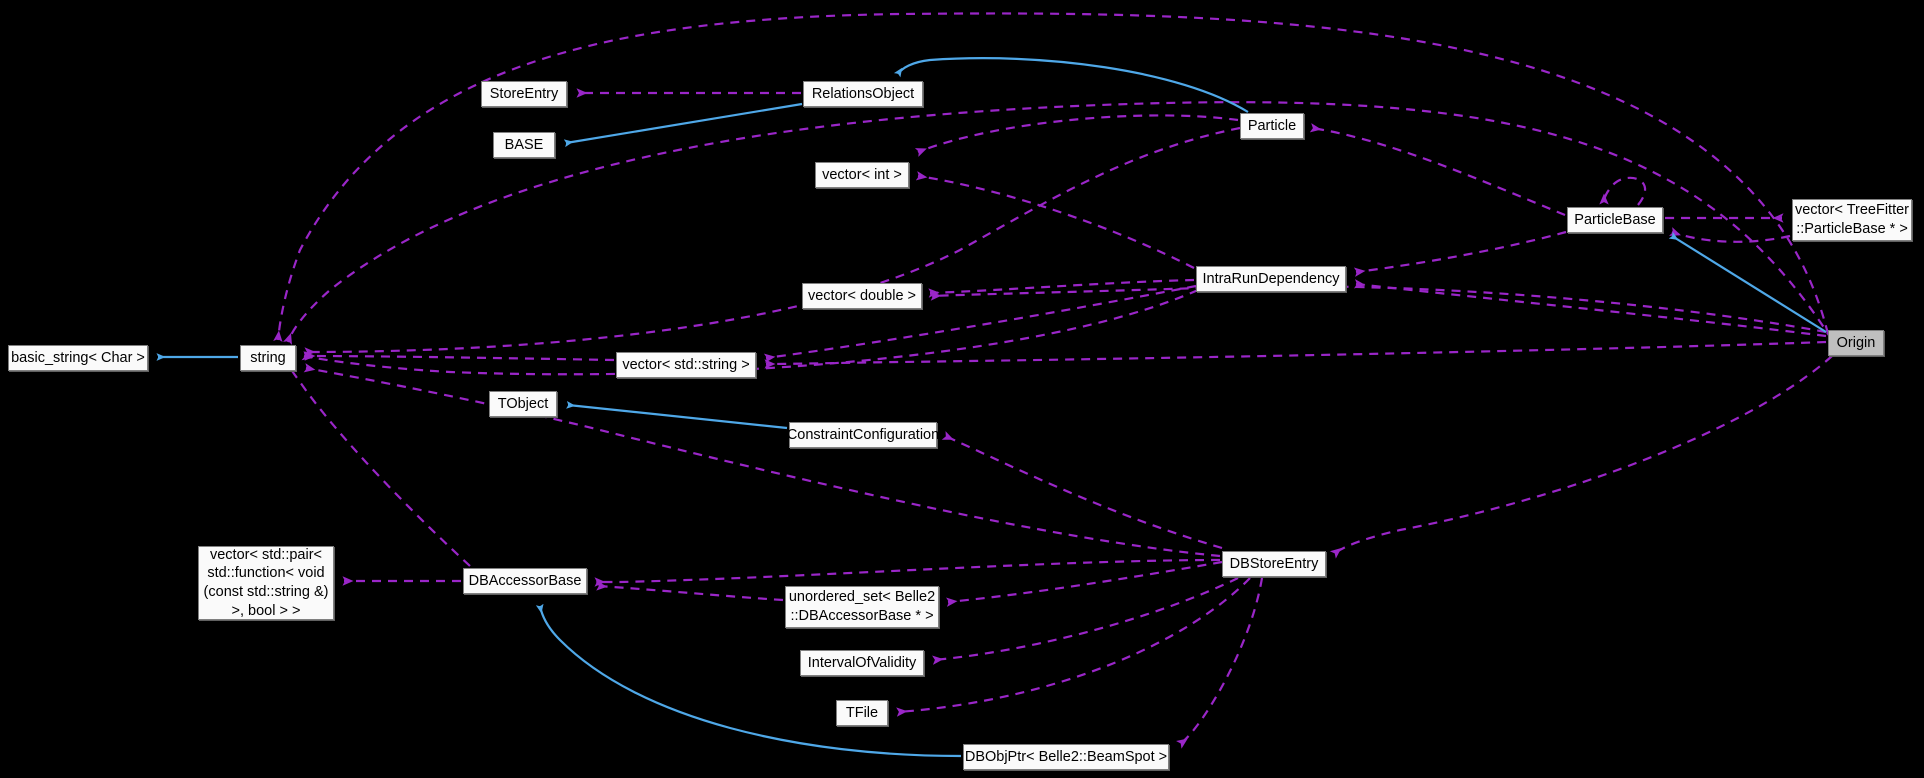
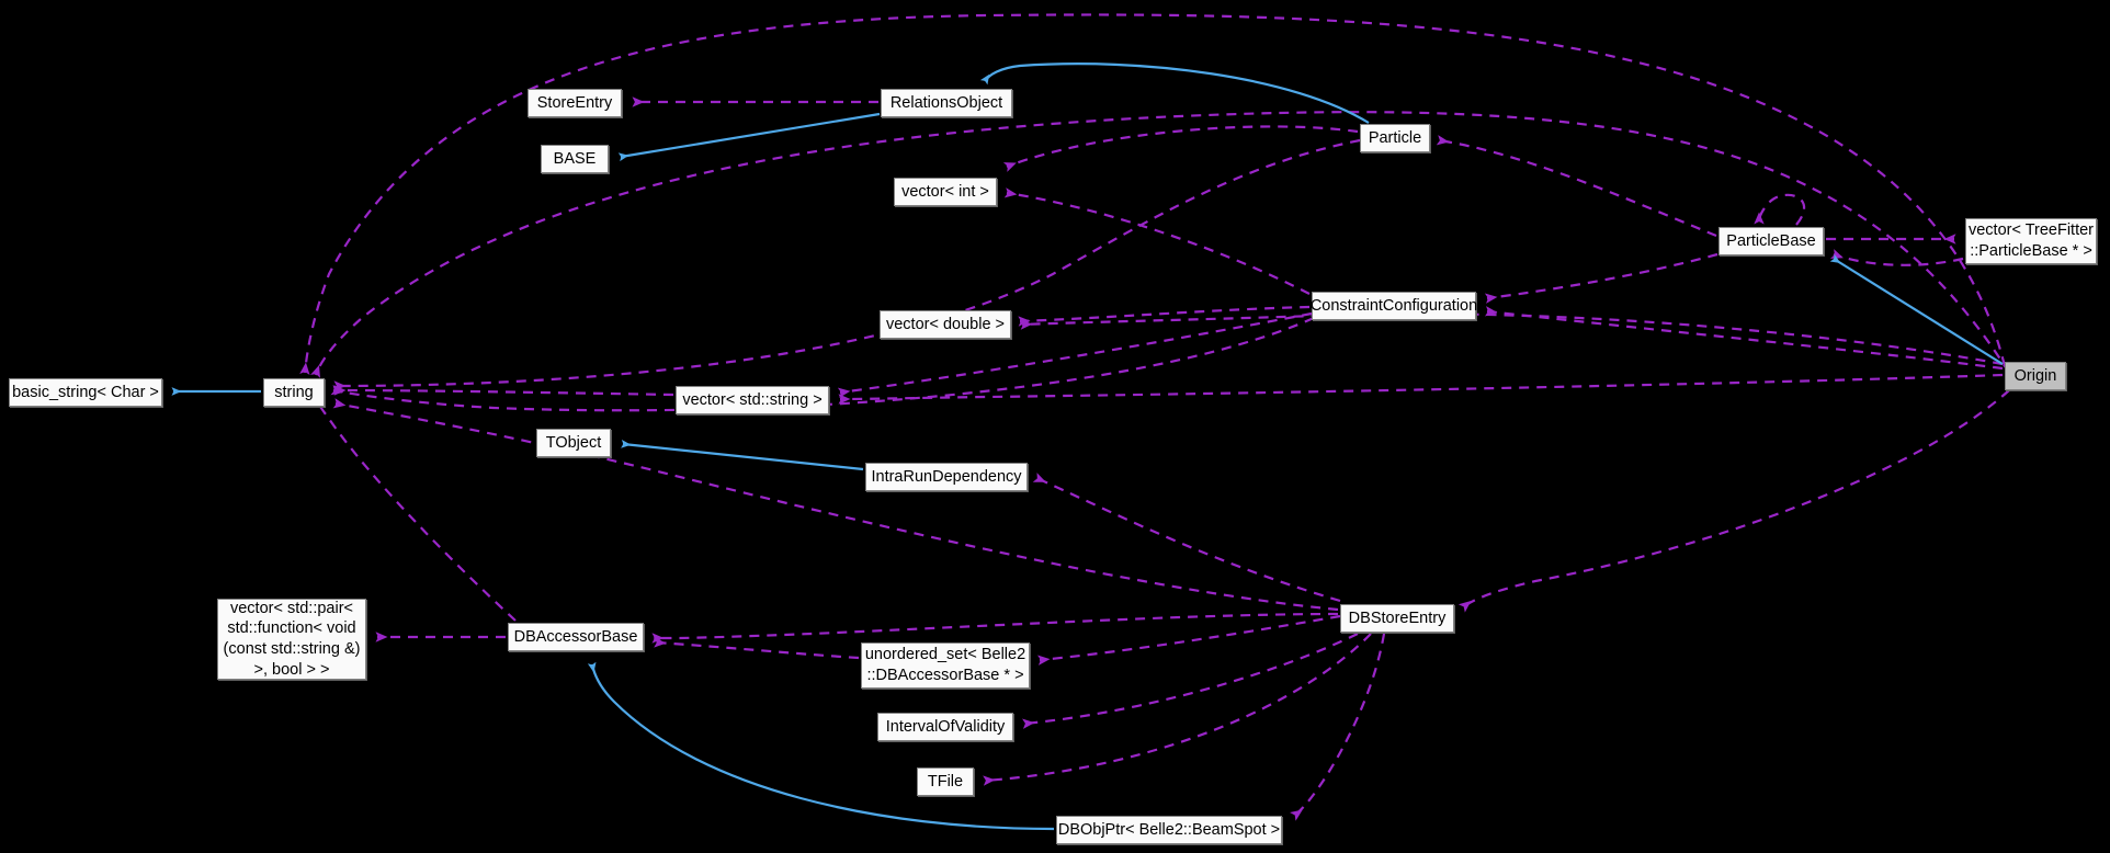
  basic_string< Char >
  string
  StoreEntry
  BASE
  TObject
  vector< std::pair<
  std::function< void
  (const std::string &)
  >, bool > >
  DBAccessorBase
  RelationsObject
  vector< int >
  vector< double >
  vector< std::string >
- ConstraintConfiguration
+ IntraRunDependency
  unordered_set< Belle2
  ::DBAccessorBase * >
  IntervalOfValidity
  TFile
  DBObjPtr< Belle2::BeamSpot >
  DBStoreEntry
  Particle
- IntraRunDependency
+ ConstraintConfiguration
  ParticleBase
  vector< TreeFitter
  ::ParticleBase * >
  Origin
